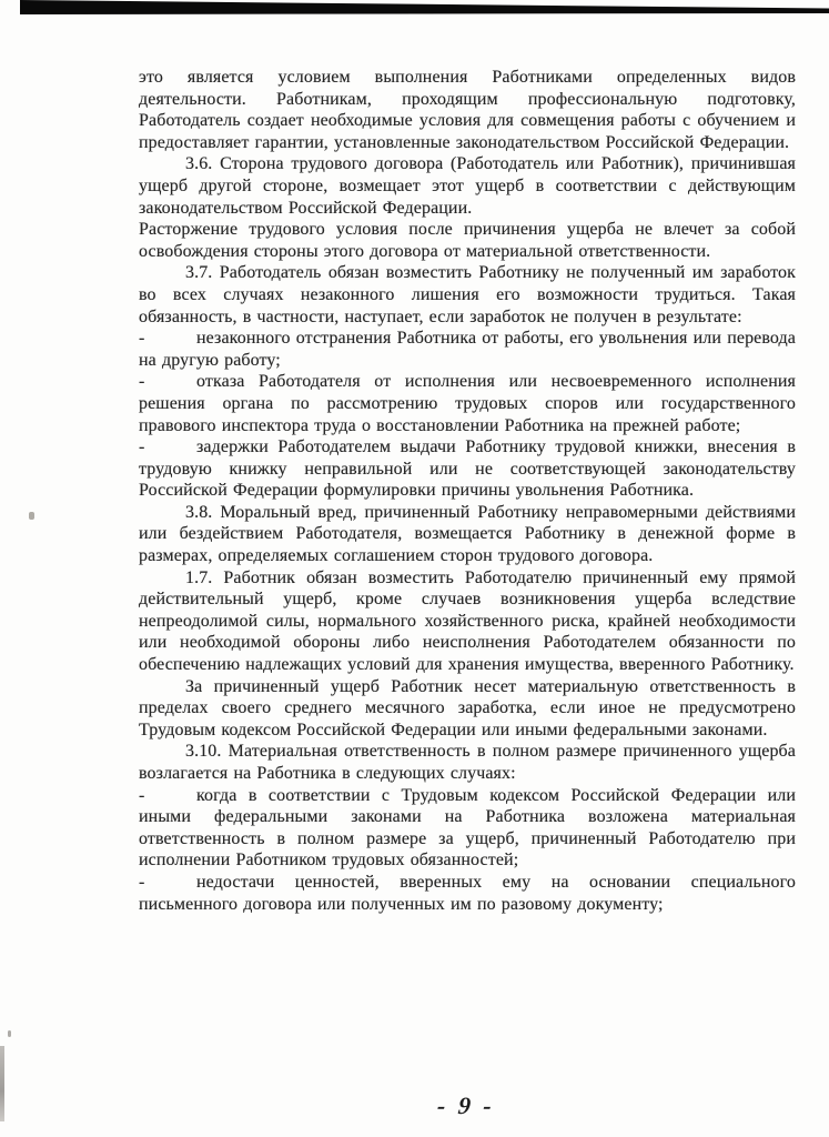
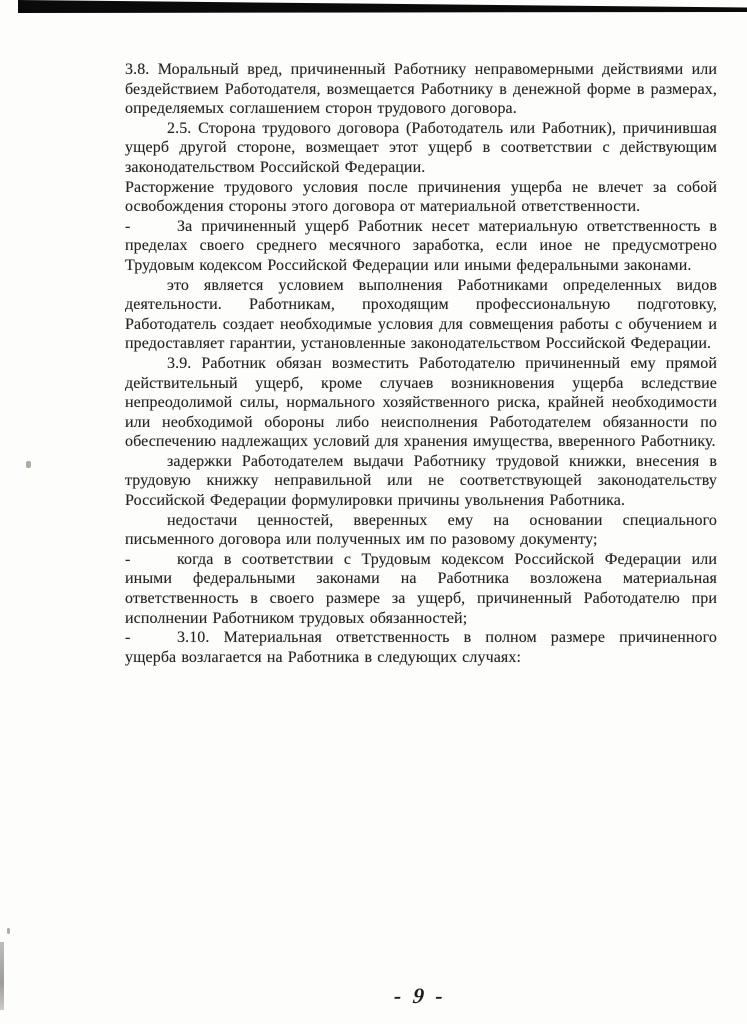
- это является условием выполнения Работниками определенных видов деятельности. Работникам, проходящим профессиональную подготовку, Работодатель создает необходимые условия для совмещения работы с обучением и предоставляет гарантии, установленные законодательством Российской Федерации.
+ 3.8. Моральный вред, причиненный Работнику неправомерными действиями или бездействием Работодателя, возмещается Работнику в денежной форме в размерах, определяемых соглашением сторон трудового договора.
- 3.6. Сторона трудового договора (Работодатель или Работник), причинившая ущерб другой стороне, возмещает этот ущерб в соответствии с действующим законодательством Российской Федерации.
+ 2.5. Сторона трудового договора (Работодатель или Работник), причинившая ущерб другой стороне, возмещает этот ущерб в соответствии с действующим законодательством Российской Федерации.
  Расторжение трудового условия после причинения ущерба не влечет за собой освобождения стороны этого договора от материальной ответственности.
- 3.7. Работодатель обязан возместить Работнику не полученный им заработок во всех случаях незаконного лишения его возможности трудиться. Такая обязанность, в частности, наступает, если заработок не получен в результате:
- - незаконного отстранения Работника от работы, его увольнения или перевода на другую работу;
- - отказа Работодателя от исполнения или несвоевременного исполнения решения органа по рассмотрению трудовых споров или государственного правового инспектора труда о восстановлении Работника на прежней работе;
- - задержки Работодателем выдачи Работнику трудовой книжки, внесения в трудовую книжку неправильной или не соответствующей законодательству Российской Федерации формулировки причины увольнения Работника.
+ - За причиненный ущерб Работник несет материальную ответственность в пределах своего среднего месячного заработка, если иное не предусмотрено Трудовым кодексом Российской Федерации или иными федеральными законами.
- 3.8. Моральный вред, причиненный Работнику неправомерными действиями или бездействием Работодателя, возмещается Работнику в денежной форме в размерах, определяемых соглашением сторон трудового договора.
+ это является условием выполнения Работниками определенных видов деятельности. Работникам, проходящим профессиональную подготовку, Работодатель создает необходимые условия для совмещения работы с обучением и предоставляет гарантии, установленные законодательством Российской Федерации.
- 1.7. Работник обязан возместить Работодателю причиненный ему прямой действительный ущерб, кроме случаев возникновения ущерба вследствие непреодолимой силы, нормального хозяйственного риска, крайней необходимости или необходимой обороны либо неисполнения Работодателем обязанности по обеспечению надлежащих условий для хранения имущества, вверенного Работнику.
+ 3.9. Работник обязан возместить Работодателю причиненный ему прямой действительный ущерб, кроме случаев возникновения ущерба вследствие непреодолимой силы, нормального хозяйственного риска, крайней необходимости или необходимой обороны либо неисполнения Работодателем обязанности по обеспечению надлежащих условий для хранения имущества, вверенного Работнику.
- За причиненный ущерб Работник несет материальную ответственность в пределах своего среднего месячного заработка, если иное не предусмотрено Трудовым кодексом Российской Федерации или иными федеральными законами.
+ задержки Работодателем выдачи Работнику трудовой книжки, внесения в трудовую книжку неправильной или не соответствующей законодательству Российской Федерации формулировки причины увольнения Работника.
- 3.10. Материальная ответственность в полном размере причиненного ущерба возлагается на Работника в следующих случаях:
+ недостачи ценностей, вверенных ему на основании специального письменного договора или полученных им по разовому документу;
- - когда в соответствии с Трудовым кодексом Российской Федерации или иными федеральными законами на Работника возложена материальная ответственность в полном размере за ущерб, причиненный Работодателю при исполнении Работником трудовых обязанностей;
+ - когда в соответствии с Трудовым кодексом Российской Федерации или иными федеральными законами на Работника возложена материальная ответственность в своего размере за ущерб, причиненный Работодателю при исполнении Работником трудовых обязанностей;
- - недостачи ценностей, вверенных ему на основании специального письменного договора или полученных им по разовому документу;
+ - 3.10. Материальная ответственность в полном размере причиненного ущерба возлагается на Работника в следующих случаях:
